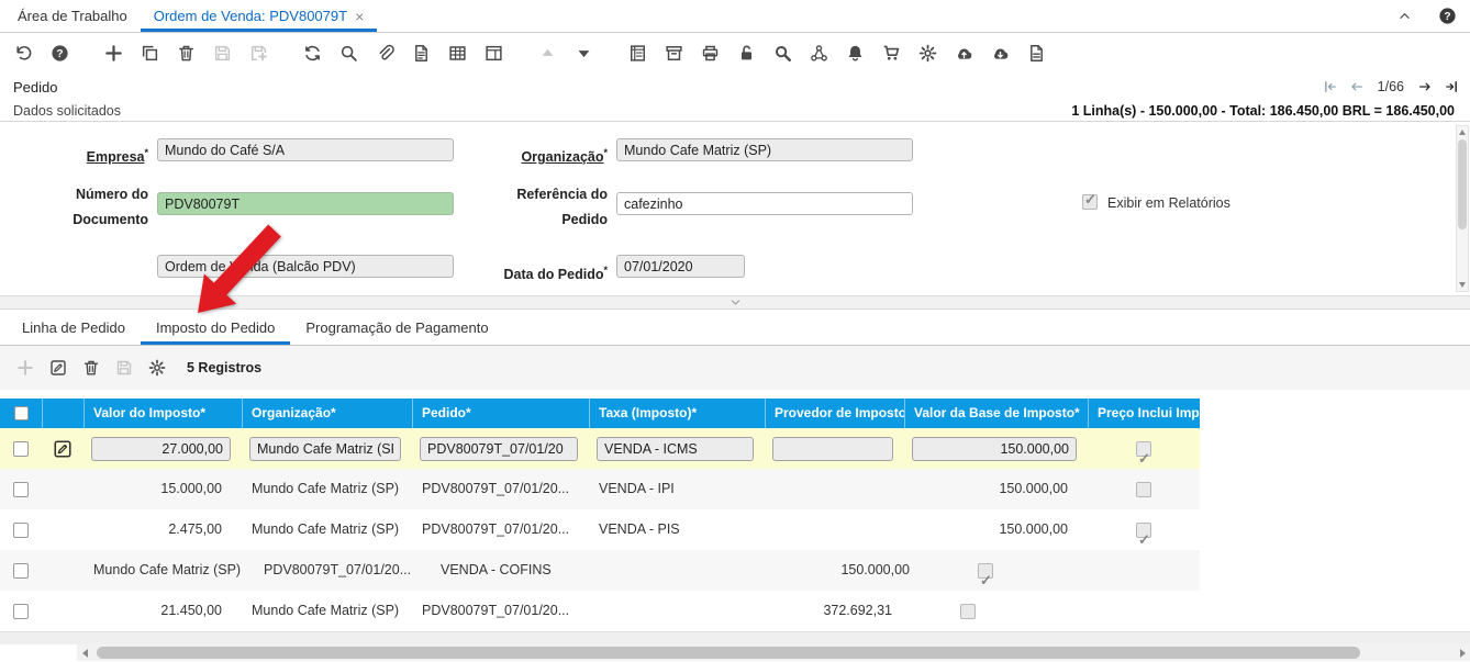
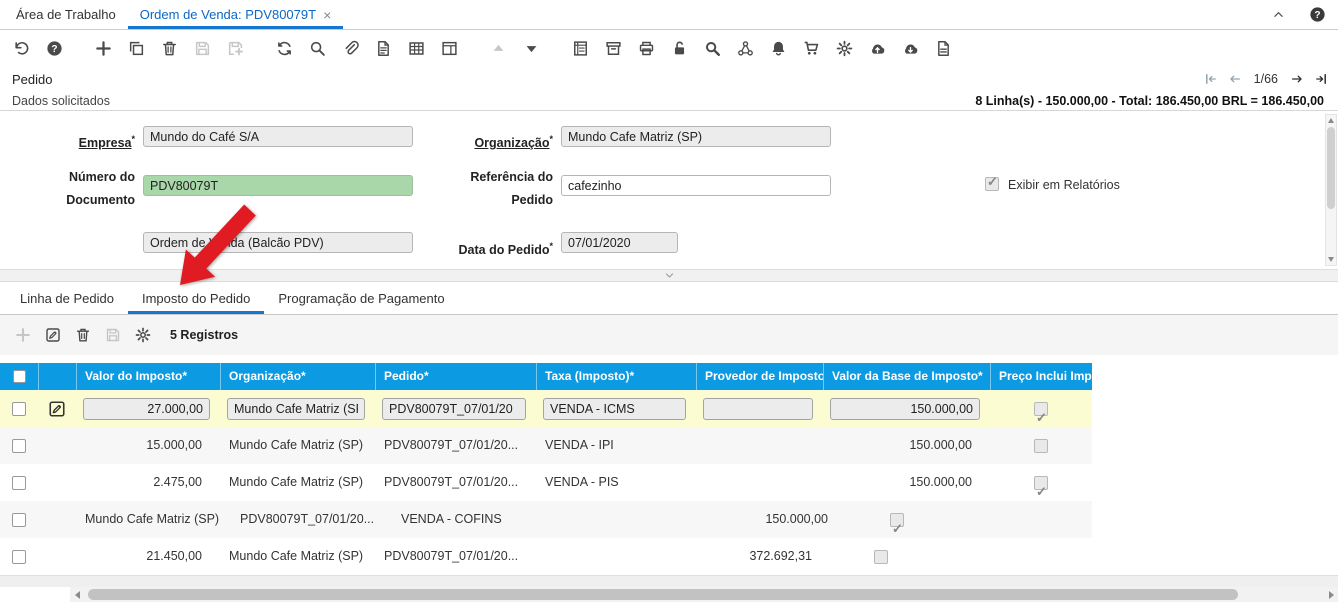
  Área de Trabalho
  Ordem de Venda: PDV80079T
  ×
  Pedido
  1/66
  Dados solicitados
- 1 Linha(s) - 150.000,00 - Total: 186.450,00 BRL = 186.450,00
+ 8 Linha(s) - 150.000,00 - Total: 186.450,00 BRL = 186.450,00
  Empresa*
  Mundo do Café S/A
  Organização*
  Mundo Cafe Matriz (SP)
  Número do
  Documento
  PDV80079T
  Referência do
  Pedido
  cafezinho
  Exibir em Relatórios
  Ordem de da (Balcão PDV)
  Data do Pedido*
  07/01/2020
  Linha de Pedido
  Imposto do Pedido
  Programação de Pagamento
  5 Registros
  Valor do Imposto*
  Organização*
  Pedido*
  Taxa (Imposto)*
  Provedor de Imposto
  Valor da Base de Imposto*
  Preço Inclui Imp
  27.000,00
  Mundo Cafe Matriz (S
  PDV80079T_07/01/20
  VENDA - ICMS
  150.000,00
  15.000,00
  Mundo Cafe Matriz (SP)
  PDV80079T_07/01/20...
  VENDA - IPI
  150.000,00
  2.475,00
  Mundo Cafe Matriz (SP)
  PDV80079T_07/01/20...
  VENDA - PIS
  150.000,00
  Mundo Cafe Matriz (SP)
  PDV80079T_07/01/20...
  VENDA - COFINS
  150.000,00
  21.450,00
  Mundo Cafe Matriz (SP)
  PDV80079T_07/01/20...
  372.692,31
